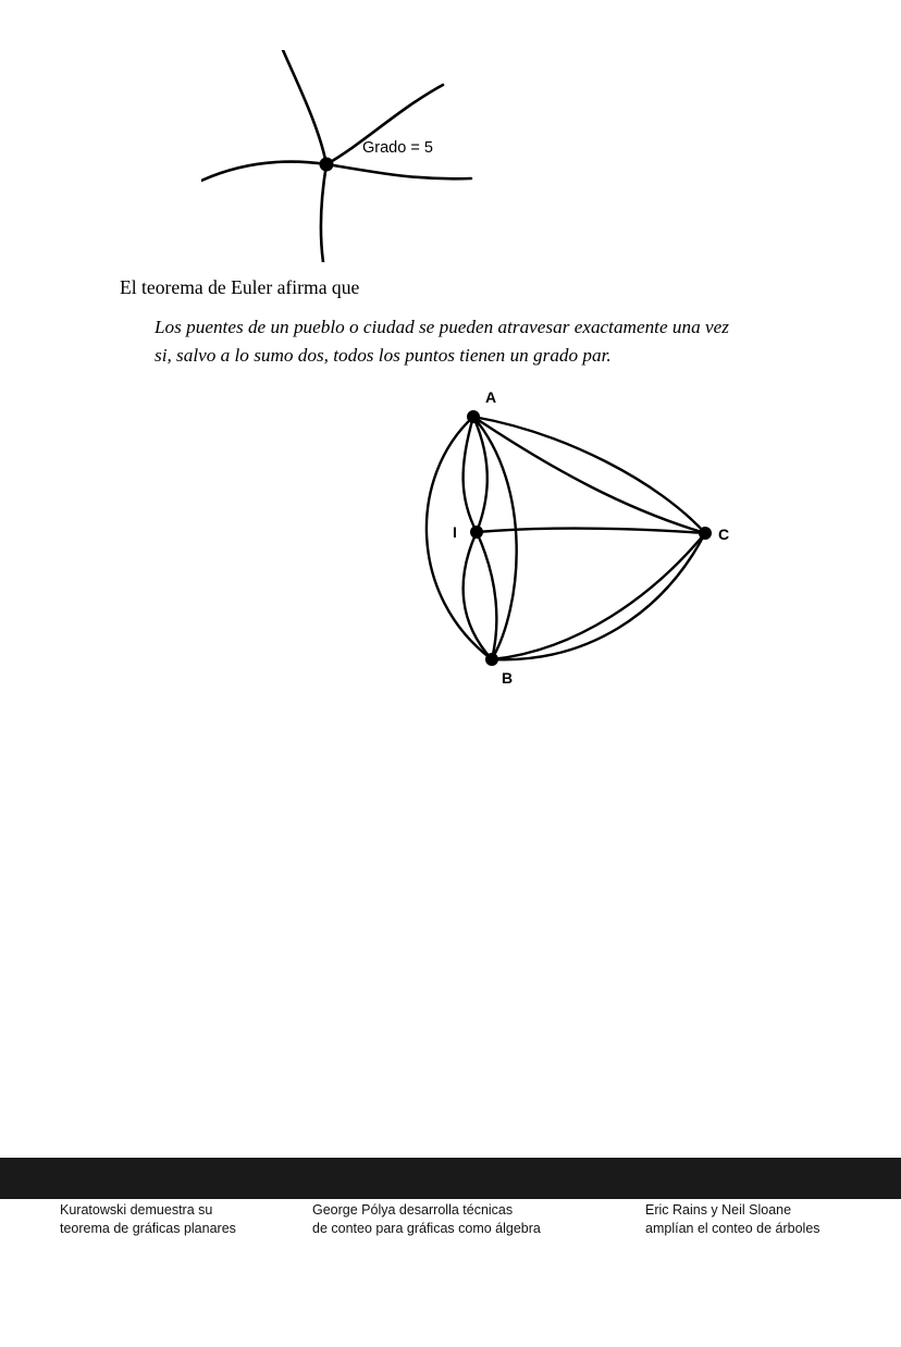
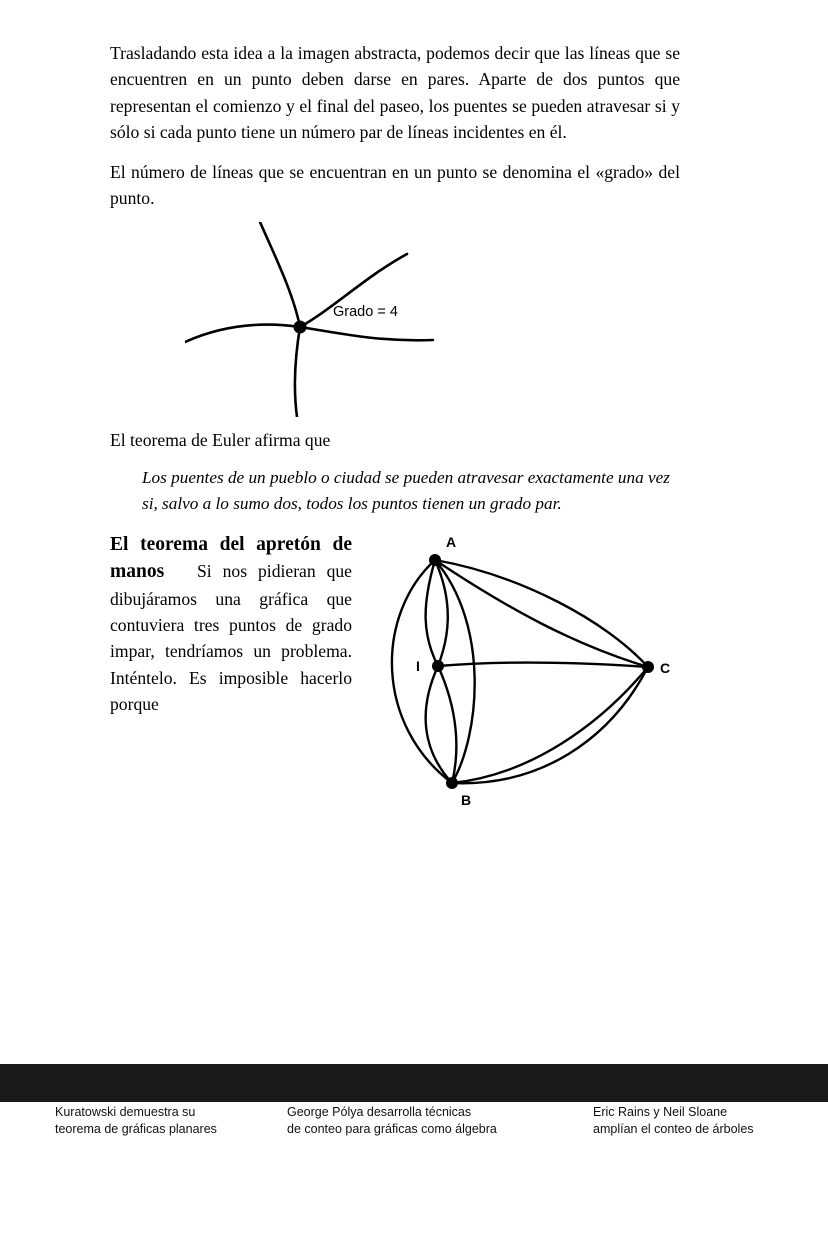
+ Trasladando esta idea a la imagen abstracta, podemos decir que las líneas que se encuentren en un punto deben darse en pares. Aparte de dos puntos que representan el comienzo y el final del paseo, los puentes se pueden atravesar si y sólo si cada punto tiene un número par de líneas incidentes en él.
+ El número de líneas que se encuentran en un punto se denomina el «grado» del punto.
- Grado = 5
+ Grado = 4
  El teorema de Euler afirma que
  Los puentes de un pueblo o ciudad se pueden atravesar exactamente una vez si, salvo a lo sumo dos, todos los puntos tienen un grado par.
  A
  I
  C
  B
+ El teorema del apretón de manos Si nos pidieran que dibujáramos una gráfica que contuviera tres puntos de grado impar, tendríamos un problema. Inténtelo. Es imposible hacerlo porque
  Kuratowski demuestra su
  teorema de gráficas planares
  George Pólya desarrolla técnicas
  de conteo para gráficas como álgebra
  Eric Rains y Neil Sloane
  amplían el conteo de árboles
